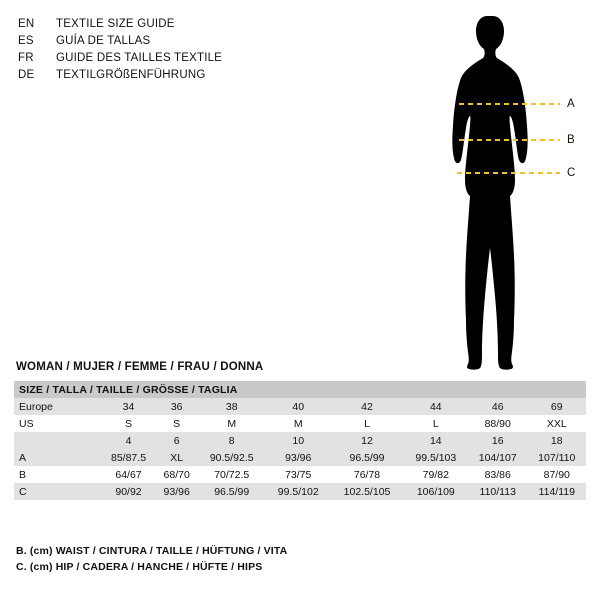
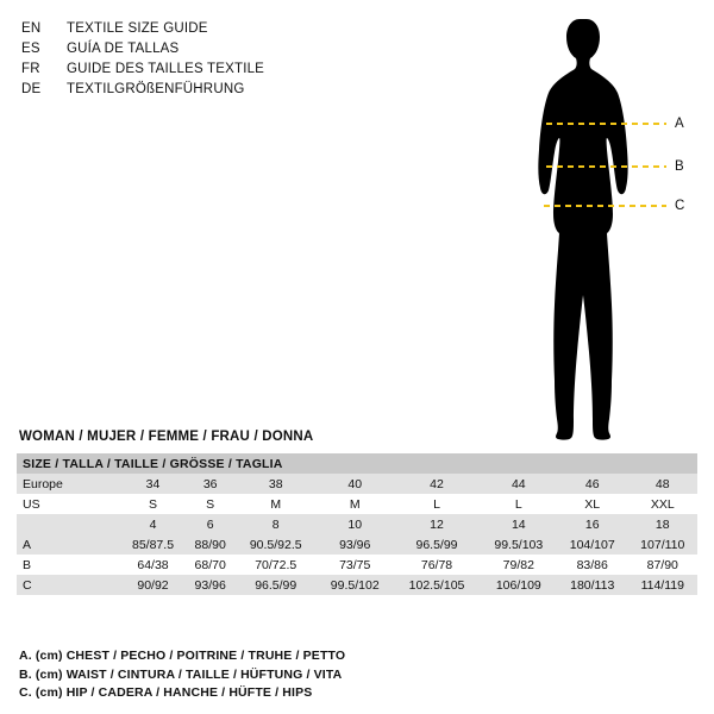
  EN
  TEXTILE SIZE GUIDE
  ES
  GUÍA DE TALLAS
  FR
  GUIDE DES TAILLES TEXTILE
  DE
  TEXTILGRÖßENFÜHRUNG
  A
  B
  C
  WOMAN / MUJER / FEMME / FRAU / DONNA
  SIZE / TALLA / TAILLE / GRÖSSE / TAGLIA
- Europe	34	36	38	40	42	44	46	69
+ Europe	34	36	38	40	42	44	46	48
- US	S	S	M	M	L	L	88/90	XXL
+ US	S	S	M	M	L	L	XL	XXL
  	4	6	8	10	12	14	16	18
- A	85/87.5	XL	90.5/92.5	93/96	96.5/99	99.5/103	104/107	107/110
+ A	85/87.5	88/90	90.5/92.5	93/96	96.5/99	99.5/103	104/107	107/110
- B	64/67	68/70	70/72.5	73/75	76/78	79/82	83/86	87/90
+ B	64/38	68/70	70/72.5	73/75	76/78	79/82	83/86	87/90
- C	90/92	93/96	96.5/99	99.5/102	102.5/105	106/109	110/113	114/119
+ C	90/92	93/96	96.5/99	99.5/102	102.5/105	106/109	180/113	114/119
+ A. (cm) CHEST / PECHO / POITRINE / TRUHE / PETTO
  B. (cm) WAIST / CINTURA / TAILLE / HÜFTUNG / VITA
  C. (cm) HIP / CADERA / HANCHE / HÜFTE / HIPS
